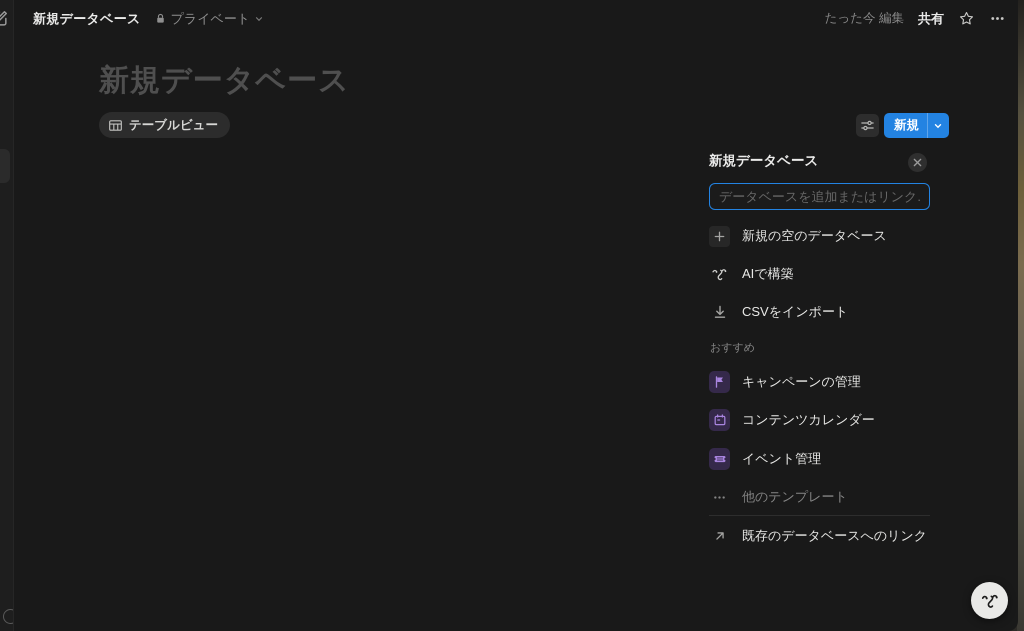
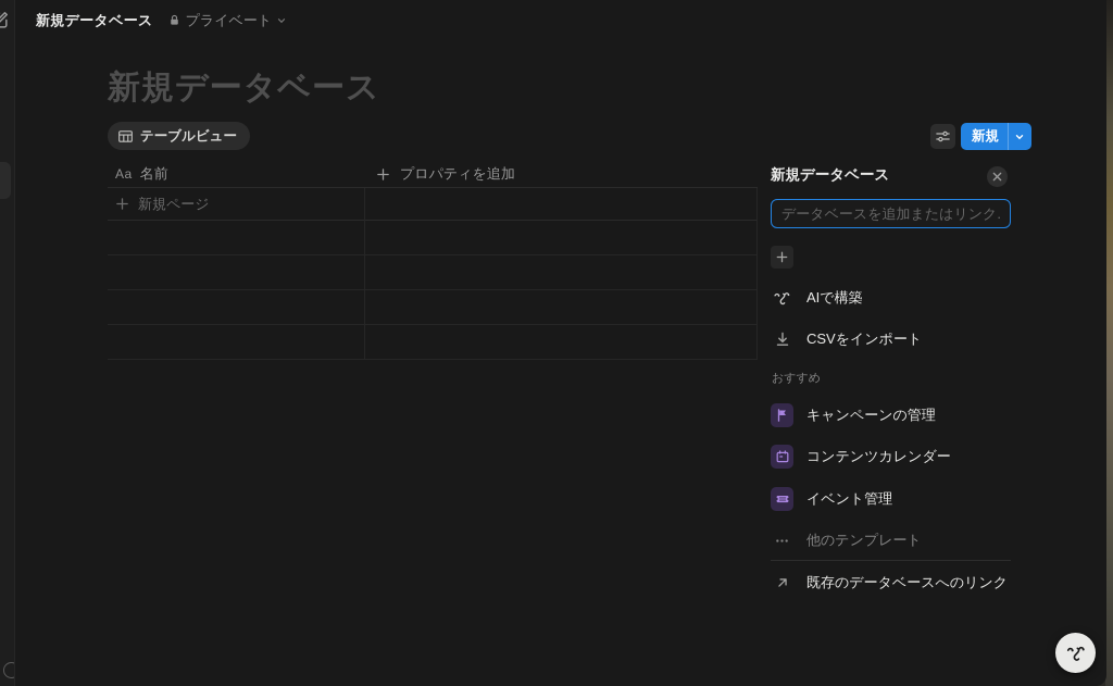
  新規データベース
  プライベート
- たった今 編集
- 共有
  新規データベース
  テーブルビュー
  新規
+ Aa
+ 名前
+ プロパティを追加
+ 新規ページ
  新規データベース
  データベースを追加またはリンク.
- 新規の空のデータベース
  AIで構築
  CSVをインポート
  おすすめ
  キャンペーンの管理
  コンテンツカレンダー
  イベント管理
  他のテンプレート
  既存のデータベースへのリンク
